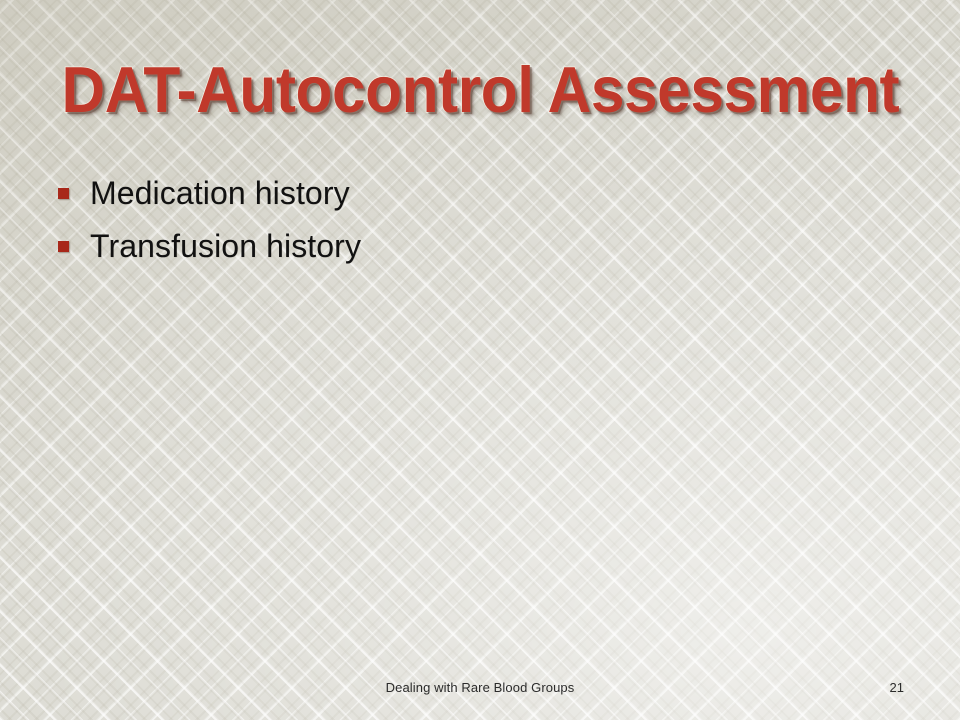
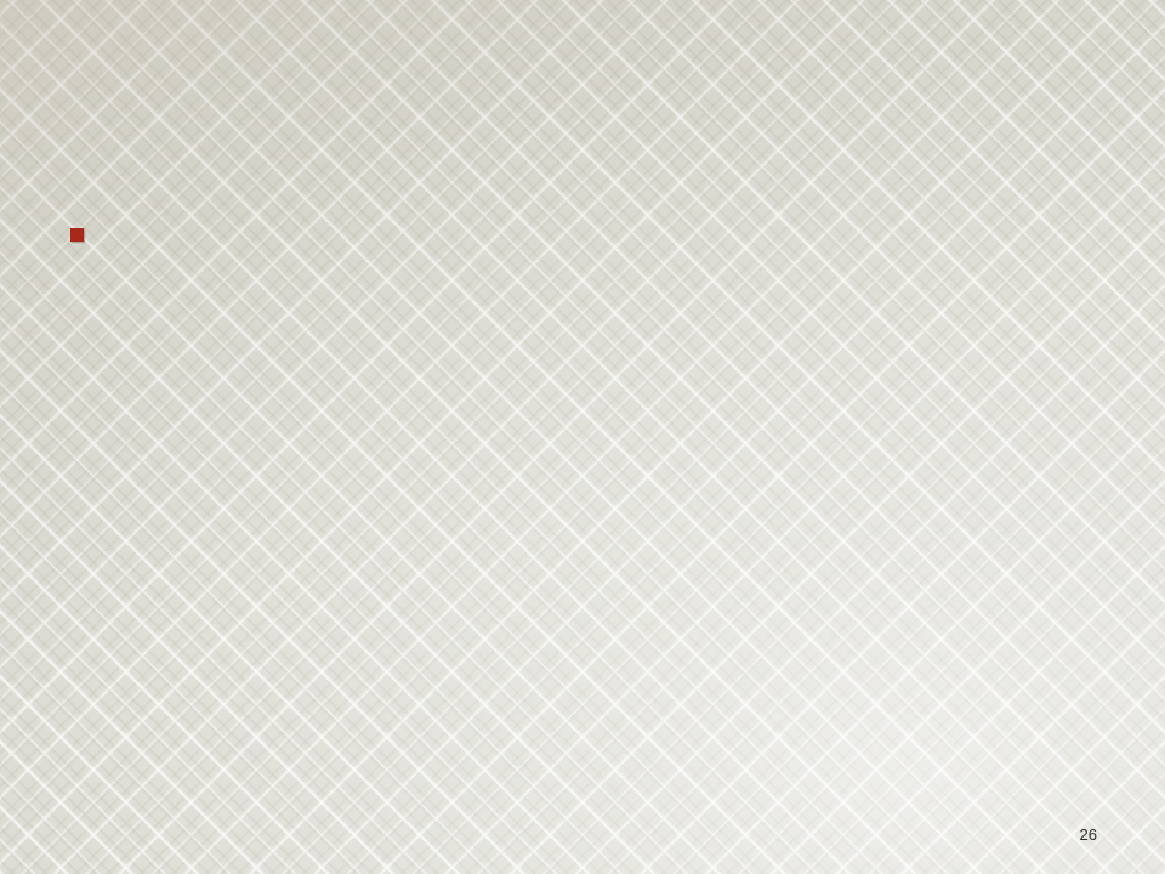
- DAT-Autocontrol Assessment
- Medication history
- Transfusion history
- Dealing with Rare Blood Groups
- 21
+ 26
